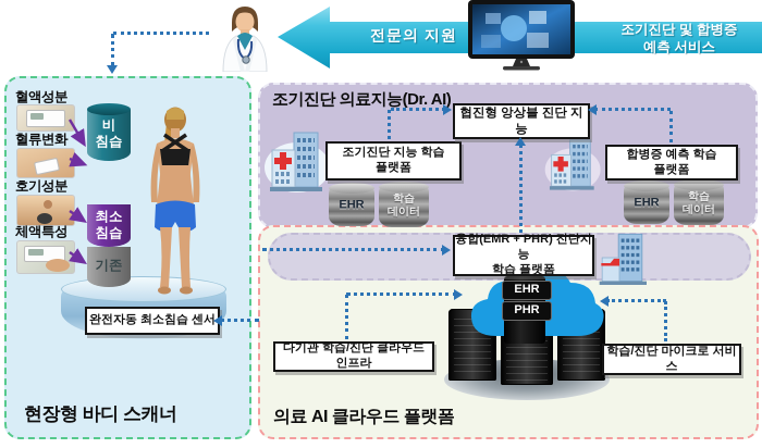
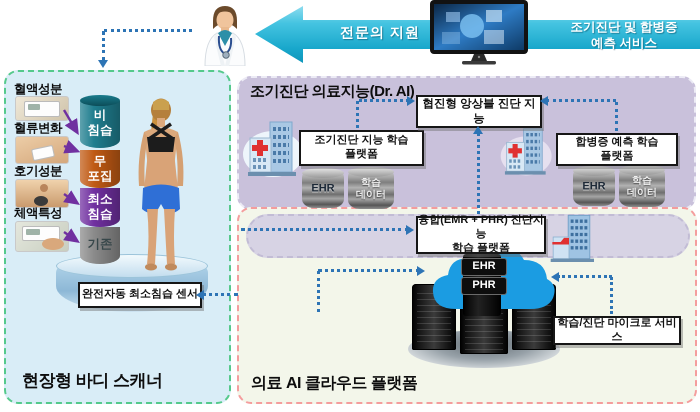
  전문의 지원
  조기진단 및 합병증
  예측 서비스
  혈액성분
  혈류변화
  호기성분
  체액특성
  비
  침습
+ 무
+ 포집
  최소
  침습
  기존
  완전자동 최소침습 센서
  현장형 바디 스캐너
  조기진단 의료지능(Dr. AI)
  조기진단 지능 학습
  플랫폼
  EHR
  학습
  데이터
  협진형 앙상블 진단 지능
  합병증 예측 학습
  플랫폼
  EHR
  학습
  데이터
  EHR
  PHR
  융합(EMR + PHR) 진단지능
  학습 플랫폼
- 다기관 학습/진단 클라우드 인프라
  학습/진단 마이크로 서비스
  의료 AI 클라우드 플랫폼
